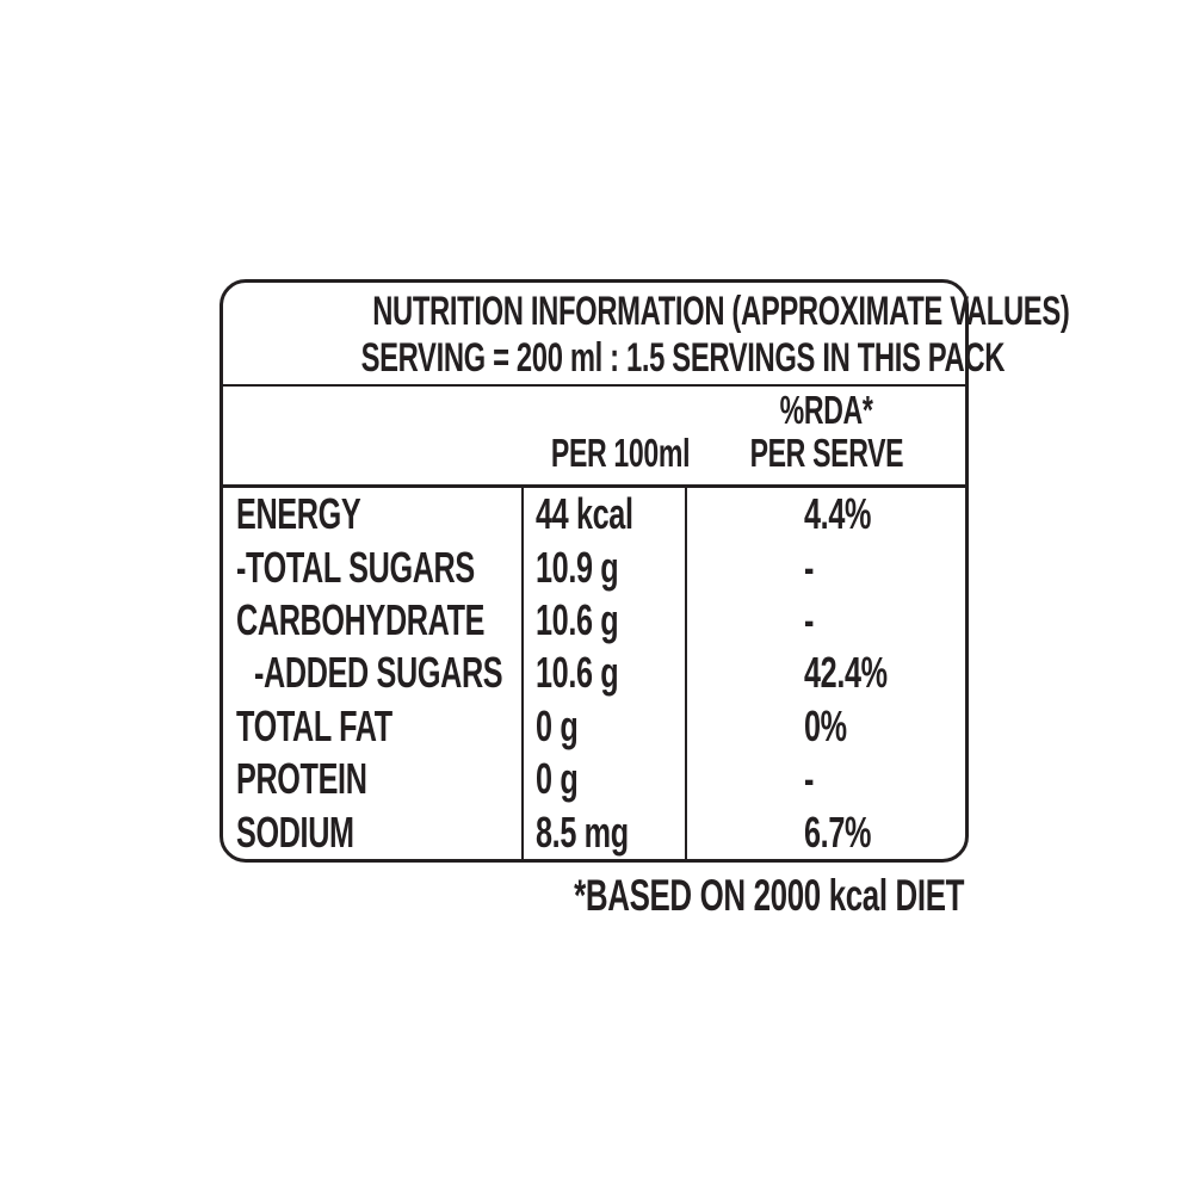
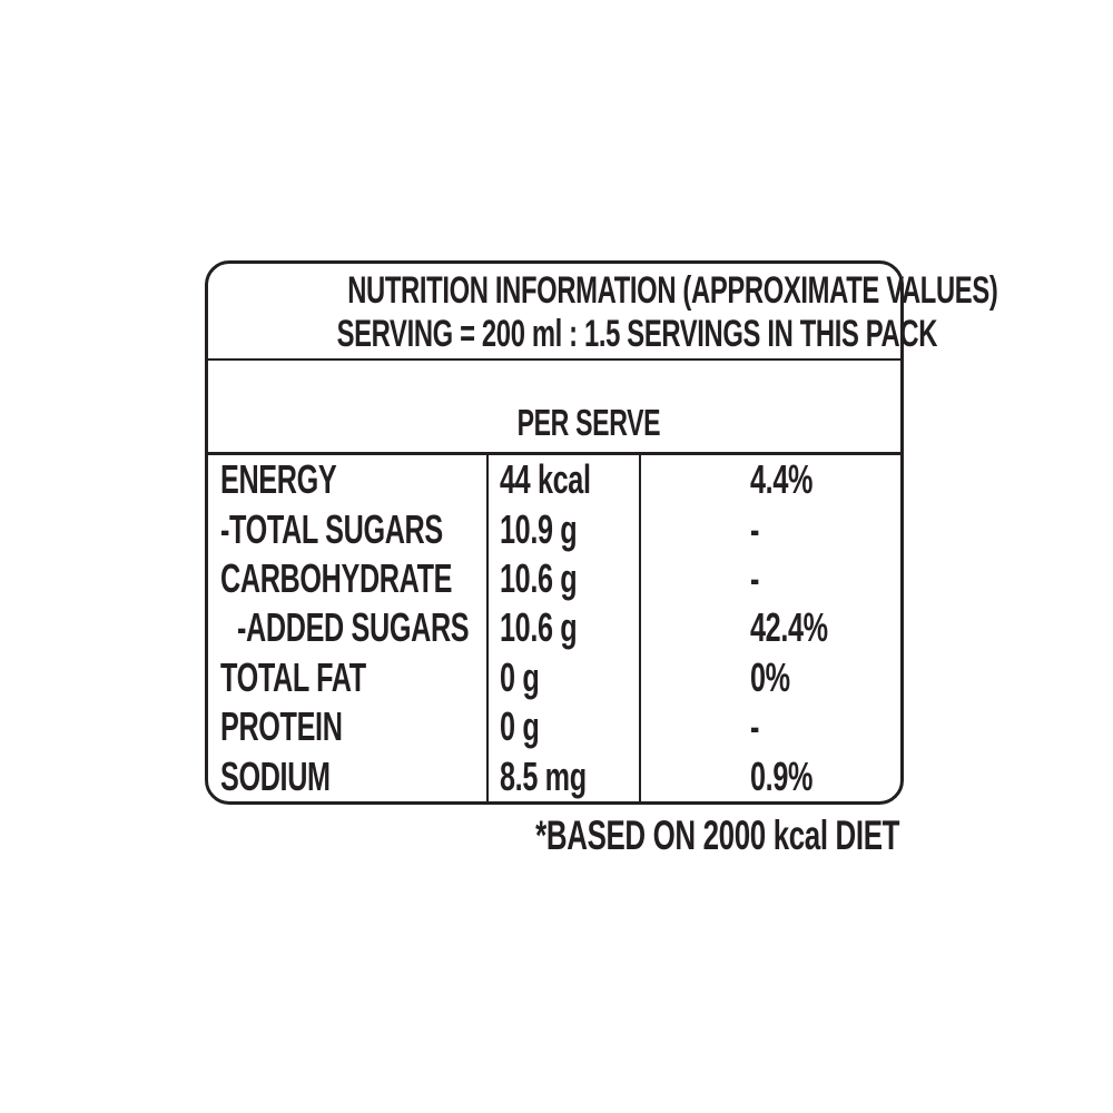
  NUTRITION INFORMATION (APPROXIMATE VALUES)
  SERVING = 200 ml : 1.5 SERVINGS IN THIS PACK
- PER 100ml
- %RDA*
  PER SERVE
  ENERGY
  44 kcal
  4.4%
  -TOTAL SUGARS
  10.9 g
  -
  CARBOHYDRATE
  10.6 g
  -
  -ADDED SUGARS
  10.6 g
  42.4%
  TOTAL FAT
  0 g
  0%
  PROTEIN
  0 g
  -
  SODIUM
  8.5 mg
- 6.7%
+ 0.9%
  *BASED ON 2000 kcal DIET
